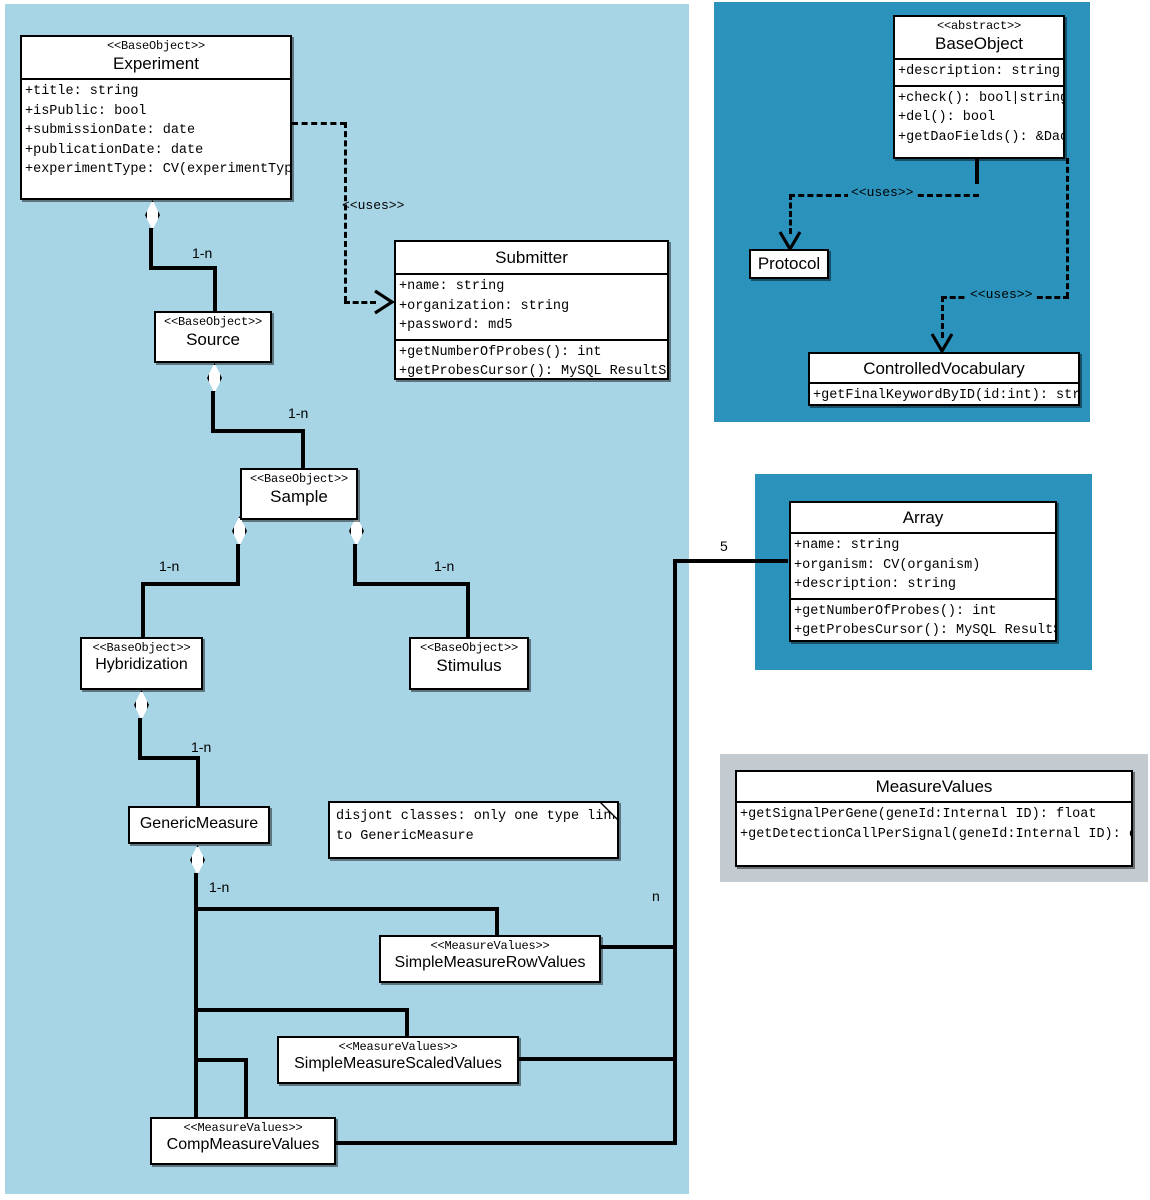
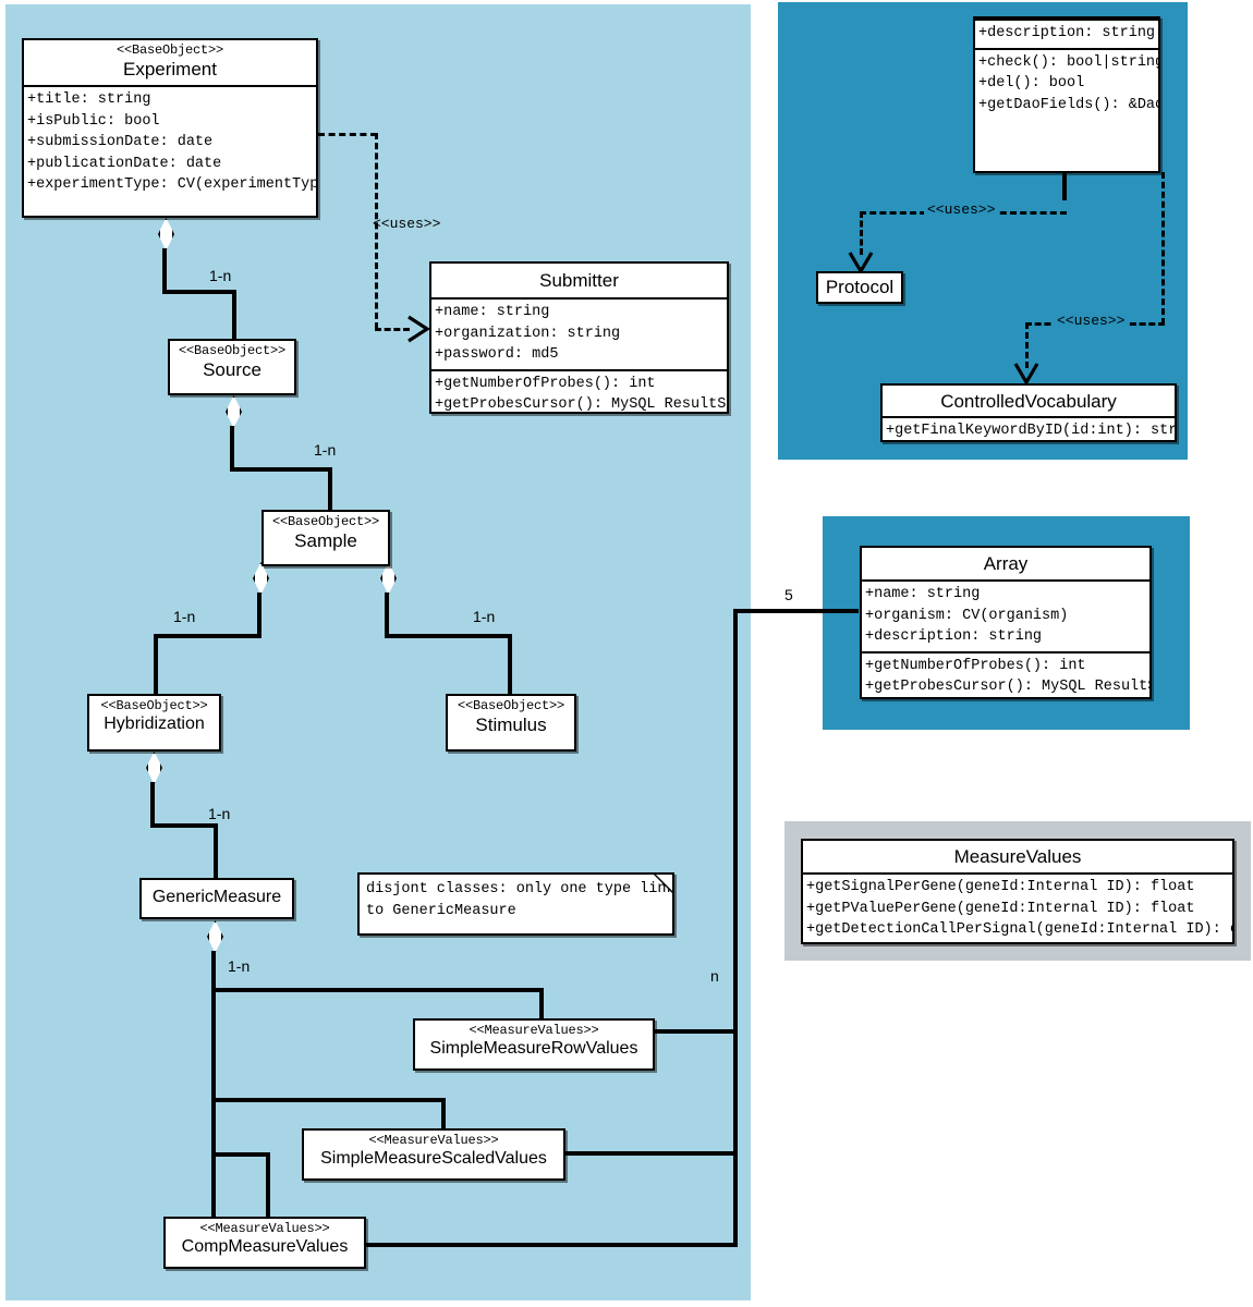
  1-n
  1-n
  1-n
  1-n
  1-n
  1-n
  5
  n
  <<uses>>
  <<uses>>
  <<uses>>
  <<BaseObject>>
  Experiment
  +title: string
  +isPublic: bool
  +submissionDate: date
  +publicationDate: date
  +experimentType: CV(experimentTyp
  Submitter
  +name: string
  +organization: string
  +password: md5
  +getNumberOfProbes(): int
  +getProbesCursor(): MySQL ResultS
  <<BaseObject>>
  Source
  <<BaseObject>>
  Sample
  <<BaseObject>>
  Hybridization
  <<BaseObject>>
  Stimulus
  GenericMeasure
  <<MeasureValues>>
  SimpleMeasureRowValues
  <<MeasureValues>>
  SimpleMeasureScaledValues
  <<MeasureValues>>
  CompMeasureValues
  disjont classes: only one type lin
  to GenericMeasure
- <<abstract>>
- BaseObject
  +description: string
  +check(): bool|strin
  +del(): bool
  +getDaoFields(): &Da
  Protocol
  ControlledVocabulary
  +getFinalKeywordByID(id:int): str
  Array
  +name: string
  +organism: CV(organism)
  +description: string
  +getNumberOfProbes(): int
  +getProbesCursor(): MySQL Result
  MeasureValues
  +getSignalPerGene(geneId:Internal ID): float
+ +getPValuePerGene(geneId:Internal ID): float
  +getDetectionCallPerSignal(geneId:Internal ID):
